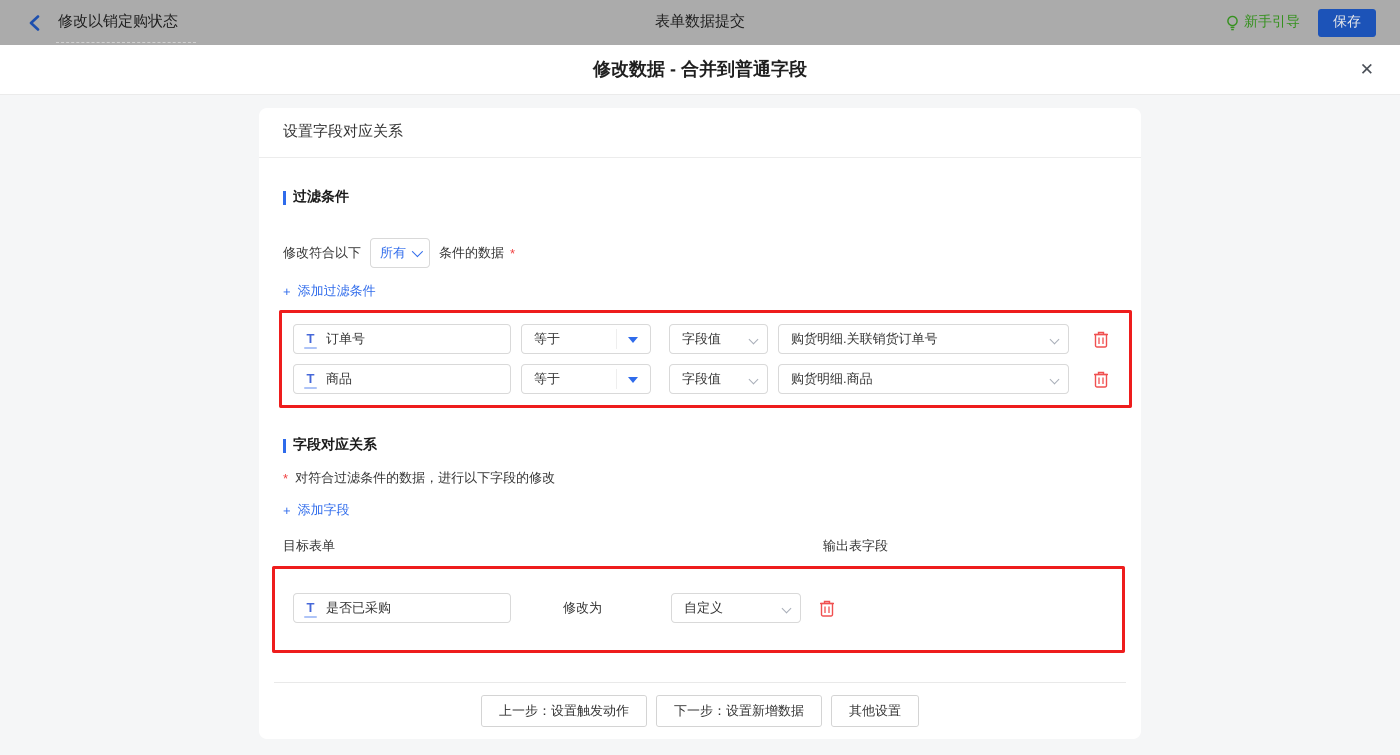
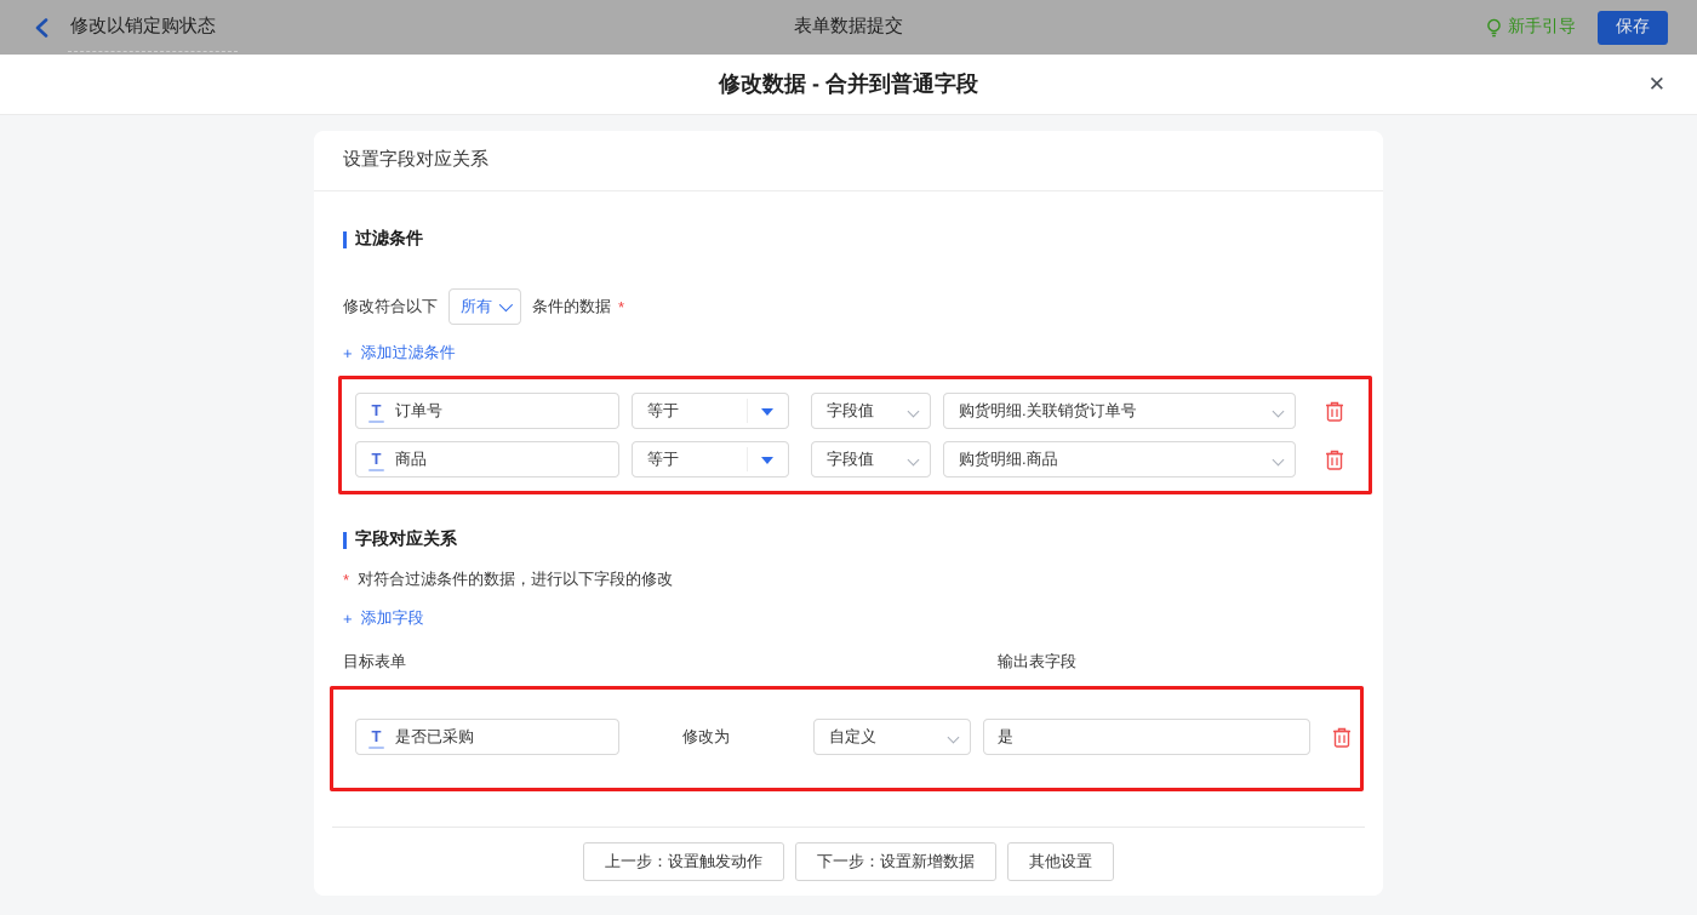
  修改以销定购状态
  表单数据提交
  新手引导
  保存
  修改数据 - 合并到普通字段
  ✕
  设置字段对应关系
  过滤条件
  修改符合以下
  所有
  条件的数据
  *
  +
  添加过滤条件
  T
  订单号
  等于
  字段值
  购货明细.关联销货订单号
  T
  商品
  等于
  字段值
  购货明细.商品
  字段对应关系
  *
  对符合过滤条件的数据，进行以下字段的修改
  +
  添加字段
  目标表单
  输出表字段
  T
  是否已采购
  修改为
  自定义
+ 是
  上一步：设置触发动作
  下一步：设置新增数据
  其他设置
